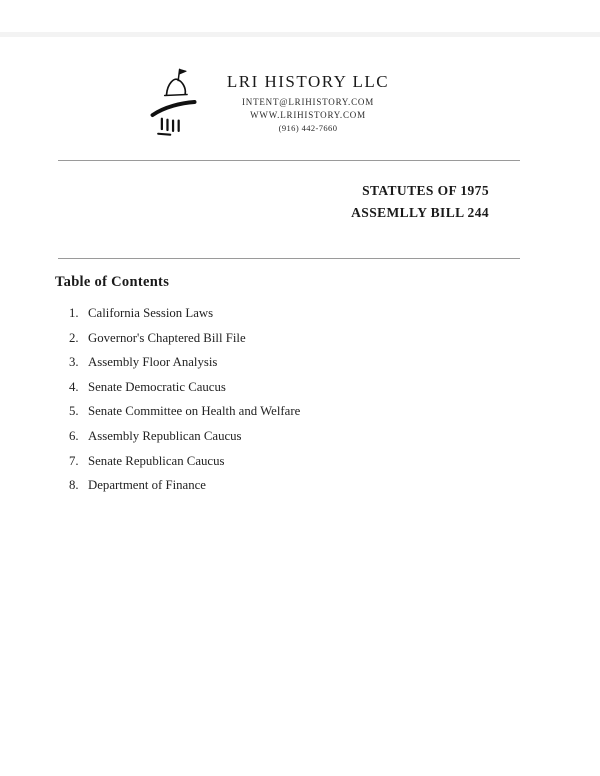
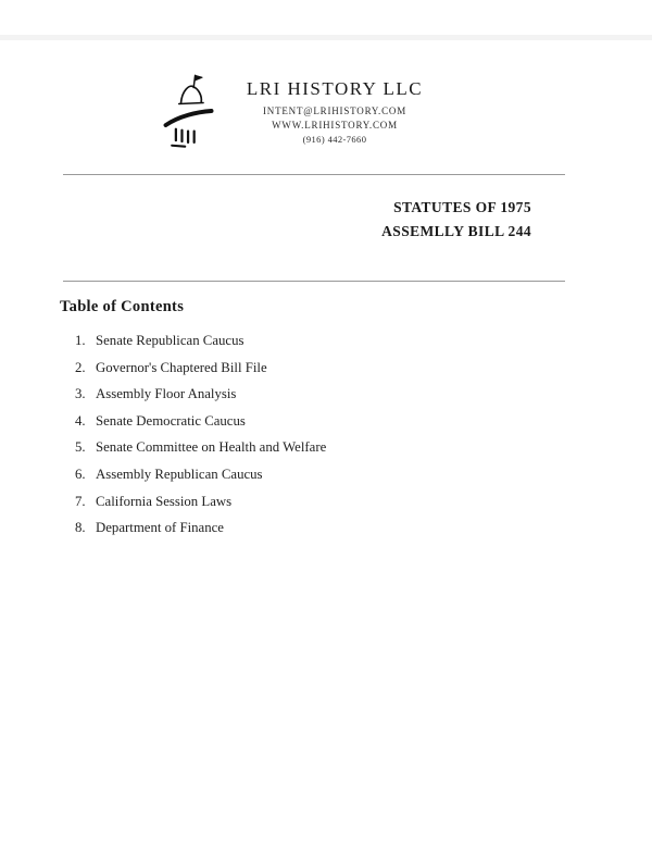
  LRI HISTORY LLC
  INTENT@LRIHISTORY.COM
  WWW.LRIHISTORY.COM
  (916) 442-7660
  STATUTES OF 1975
  ASSEMLLY BILL 244
  Table of Contents
  1.
- California Session Laws
+ Senate Republican Caucus
  2.
  Governor's Chaptered Bill File
  3.
  Assembly Floor Analysis
  4.
  Senate Democratic Caucus
  5.
  Senate Committee on Health and Welfare
  6.
  Assembly Republican Caucus
  7.
- Senate Republican Caucus
+ California Session Laws
  8.
  Department of Finance
